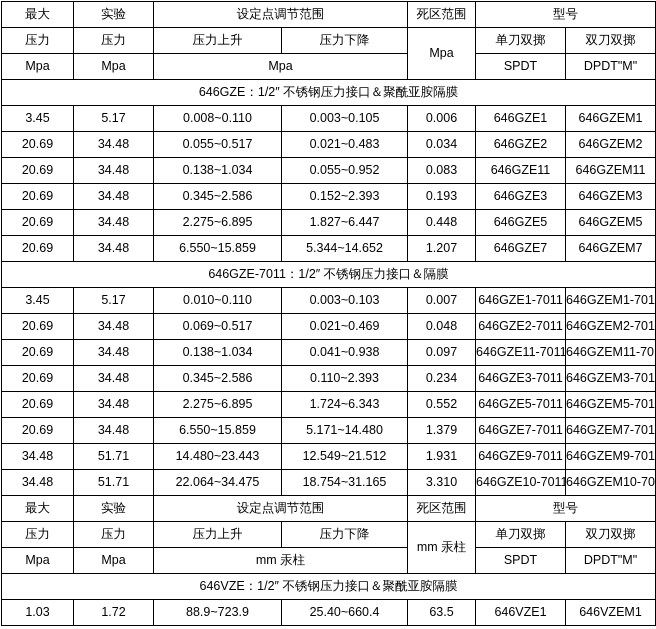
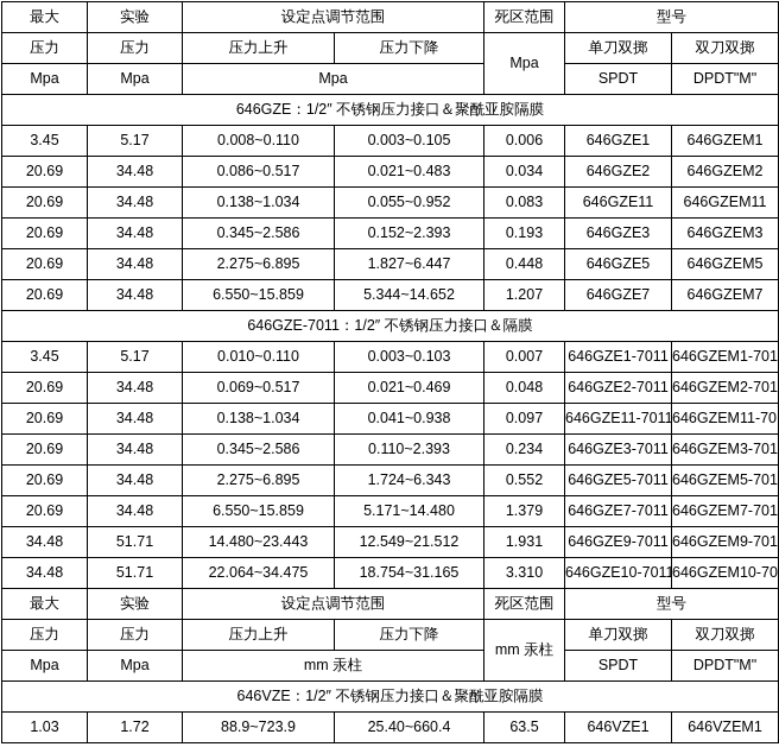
  最大	实验	设定点调节范围	死区范围	型号
  压力	压力	压力上升	压力下降	Mpa	单刀双掷	双刀双掷
  Mpa	Mpa	Mpa	SPDT	DPDT"M"
  646GZE：1/2″ 不锈钢压力接口＆聚酰亚胺隔膜
  3.45	5.17	0.008~0.110	0.003~0.105	0.006	646GZE1	646GZEM1
- 20.69	34.48	0.055~0.517	0.021~0.483	0.034	646GZE2	646GZEM2
+ 20.69	34.48	0.086~0.517	0.021~0.483	0.034	646GZE2	646GZEM2
  20.69	34.48	0.138~1.034	0.055~0.952	0.083	646GZE11	646GZEM11
  20.69	34.48	0.345~2.586	0.152~2.393	0.193	646GZE3	646GZEM3
  20.69	34.48	2.275~6.895	1.827~6.447	0.448	646GZE5	646GZEM5
  20.69	34.48	6.550~15.859	5.344~14.652	1.207	646GZE7	646GZEM7
  646GZE-7011：1/2″ 不锈钢压力接口＆隔膜
  3.45	5.17	0.010~0.110	0.003~0.103	0.007	646GZE1-7011	646GZEM1-701
  20.69	34.48	0.069~0.517	0.021~0.469	0.048	646GZE2-7011	646GZEM2-701
  20.69	34.48	0.138~1.034	0.041~0.938	0.097	646GZE11-7011	646GZEM11-70
  20.69	34.48	0.345~2.586	0.110~2.393	0.234	646GZE3-7011	646GZEM3-701
  20.69	34.48	2.275~6.895	1.724~6.343	0.552	646GZE5-7011	646GZEM5-701
  20.69	34.48	6.550~15.859	5.171~14.480	1.379	646GZE7-7011	646GZEM7-701
  34.48	51.71	14.480~23.443	12.549~21.512	1.931	646GZE9-7011	646GZEM9-701
  34.48	51.71	22.064~34.475	18.754~31.165	3.310	646GZE10-7011	646GZEM10-70
  最大	实验	设定点调节范围	死区范围	型号
  压力	压力	压力上升	压力下降	mm 汞柱	单刀双掷	双刀双掷
  Mpa	Mpa	mm 汞柱	SPDT	DPDT"M"
  646VZE：1/2″ 不锈钢压力接口＆聚酰亚胺隔膜
  1.03	1.72	88.9~723.9	25.40~660.4	63.5	646VZE1	646VZEM1
